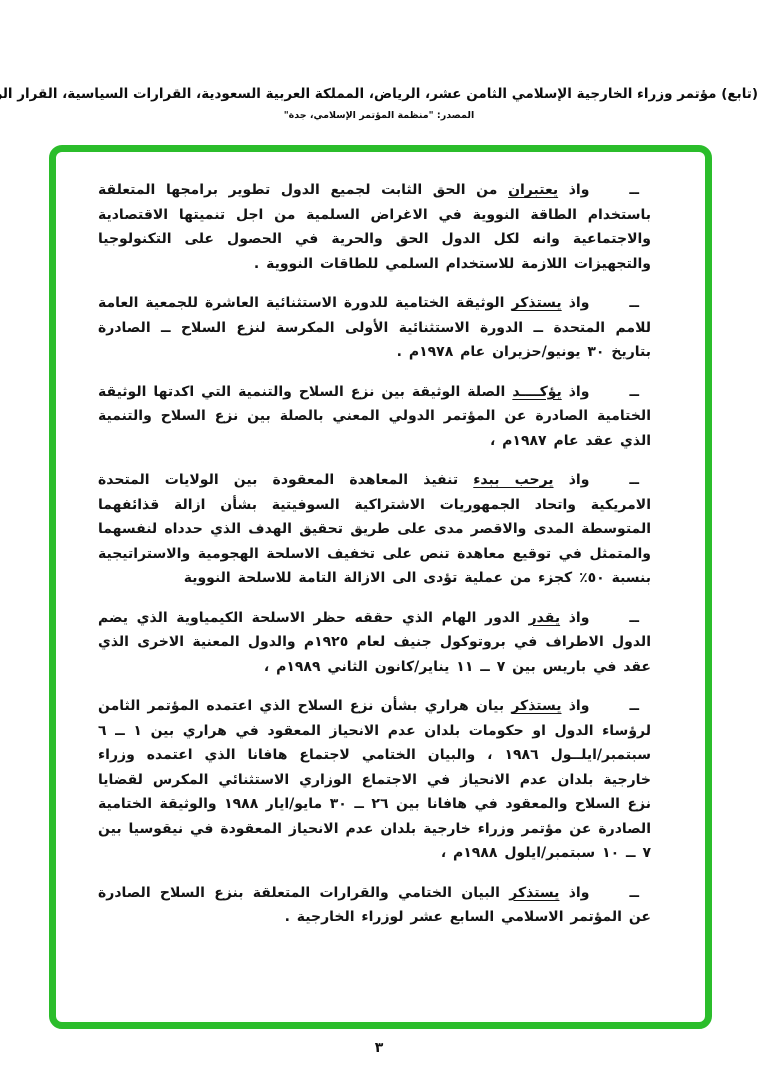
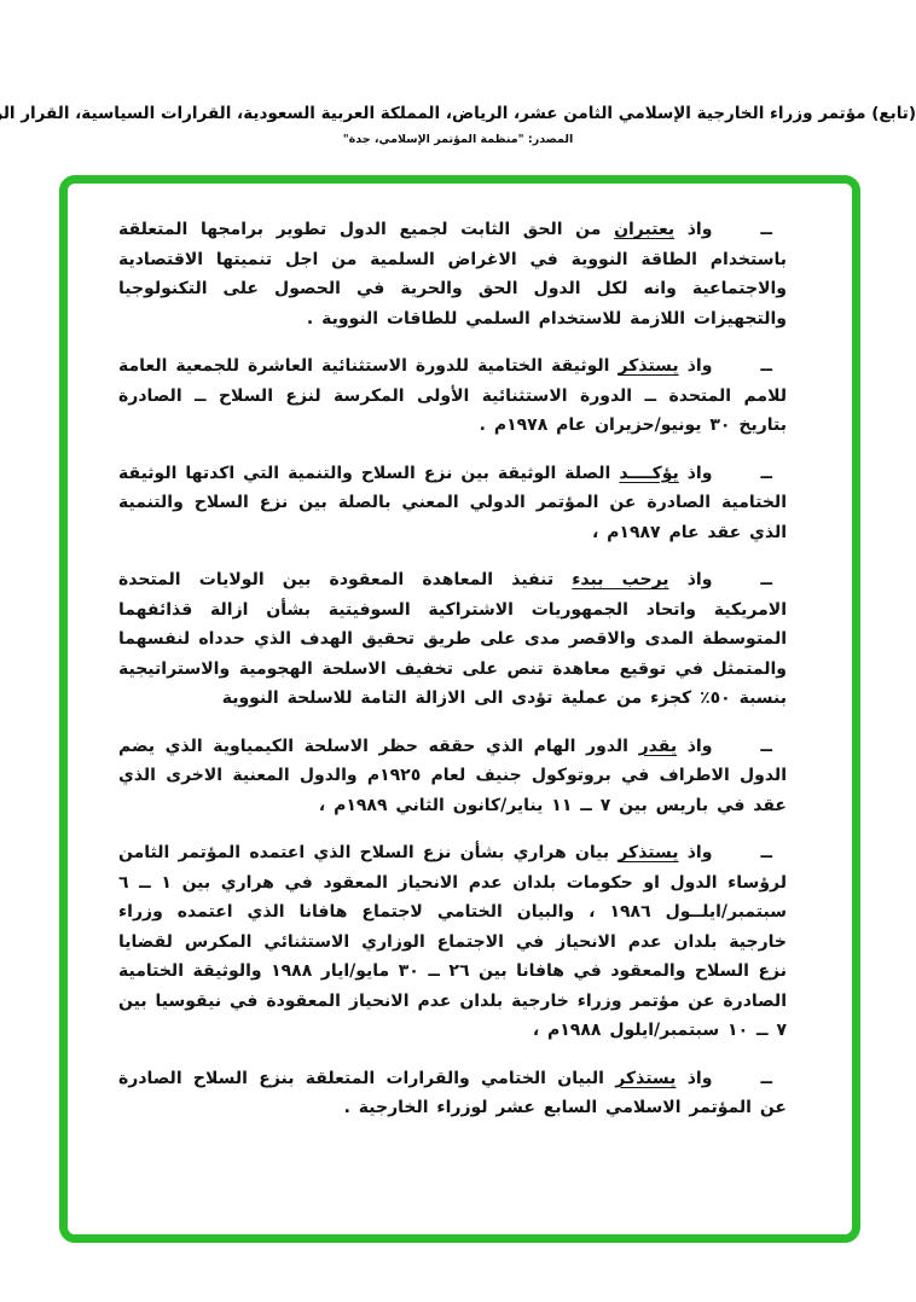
  (تابع) مؤتمر وزراء الخارجية الإسلامي الثامن عشر، الرياض، المملكة العربية السعودية، القرارات السياسية، القرار ال
  المصدر: "منظمة المؤتمر الإسلامي، جدة"
  ــواذ يعتبران من الحق الثابت لجميع الدول تطوير برامجها المتعلقة باستخدام الطاقة النووية في الاغراض السلمية من اجل تنميتها الاقتصادية والاجتماعية وانه لكل الدول الحق والحرية في الحصول على التكنولوجيا والتجهيزات اللازمة للاستخدام السلمي للطاقات النووية .
  ــواذ يستذكر الوثيقة الختامية للدورة الاستثنائية العاشرة للجمعية العامة للامم المتحدة ــ الدورة الاستثنائية الأولى المكرسة لنزع السلاح ــ الصادرة بتاريخ ٣٠ يونيو/حزيران عام ١٩٧٨م .
  ــواذ يؤكــــد الصلة الوثيقة بين نزع السلاح والتنمية التي اكدتها الوثيقة الختامية الصادرة عن المؤتمر الدولي المعني بالصلة بين نزع السلاح والتنمية الذي عقد عام ١٩٨٧م ،
  ــواذ يرحب ببدء تنفيذ المعاهدة المعقودة بين الولايات المتحدة الامريكية واتحاد الجمهوريات الاشتراكية السوفيتية بشأن ازالة قذائفهما المتوسطة المدى والاقصر مدى على طريق تحقيق الهدف الذي حدداه لنفسهما والمتمثل في توقيع معاهدة تنص على تخفيف الاسلحة الهجومية والاستراتيجية بنسبة ٥٠٪ كجزء من عملية تؤدى الى الازالة التامة للاسلحة النووية
  ــواذ يقدر الدور الهام الذي حققه حظر الاسلحة الكيمياوية الذي يضم الدول الاطراف في بروتوكول جنيف لعام ١٩٢٥م والدول المعنية الاخرى الذي عقد في باريس بين ٧ ــ ١١ يناير/كانون الثاني ١٩٨٩م ،
  ــواذ يستذكر بيان هراري بشأن نزع السلاح الذي اعتمده المؤتمر الثامن لرؤساء الدول او حكومات بلدان عدم الانحياز المعقود في هراري بين ١ ــ ٦ سبتمبر/ايلــول ١٩٨٦ ، والبيان الختامي لاجتماع هافانا الذي اعتمده وزراء خارجية بلدان عدم الانحياز في الاجتماع الوزاري الاستثنائي المكرس لقضايا نزع السلاح والمعقود في هافانا بين ٢٦ ــ ٣٠ مايو/ايار ١٩٨٨ والوثيقة الختامية الصادرة عن مؤتمر وزراء خارجية بلدان عدم الانحياز المعقودة في نيقوسيا بين ٧ ــ ١٠ سبتمبر/ايلول ١٩٨٨م ،
  ــواذ يستذكر البيان الختامي والقرارات المتعلقة بنزع السلاح الصادرة عن المؤتمر الاسلامي السابع عشر لوزراء الخارجية .
- ٣
